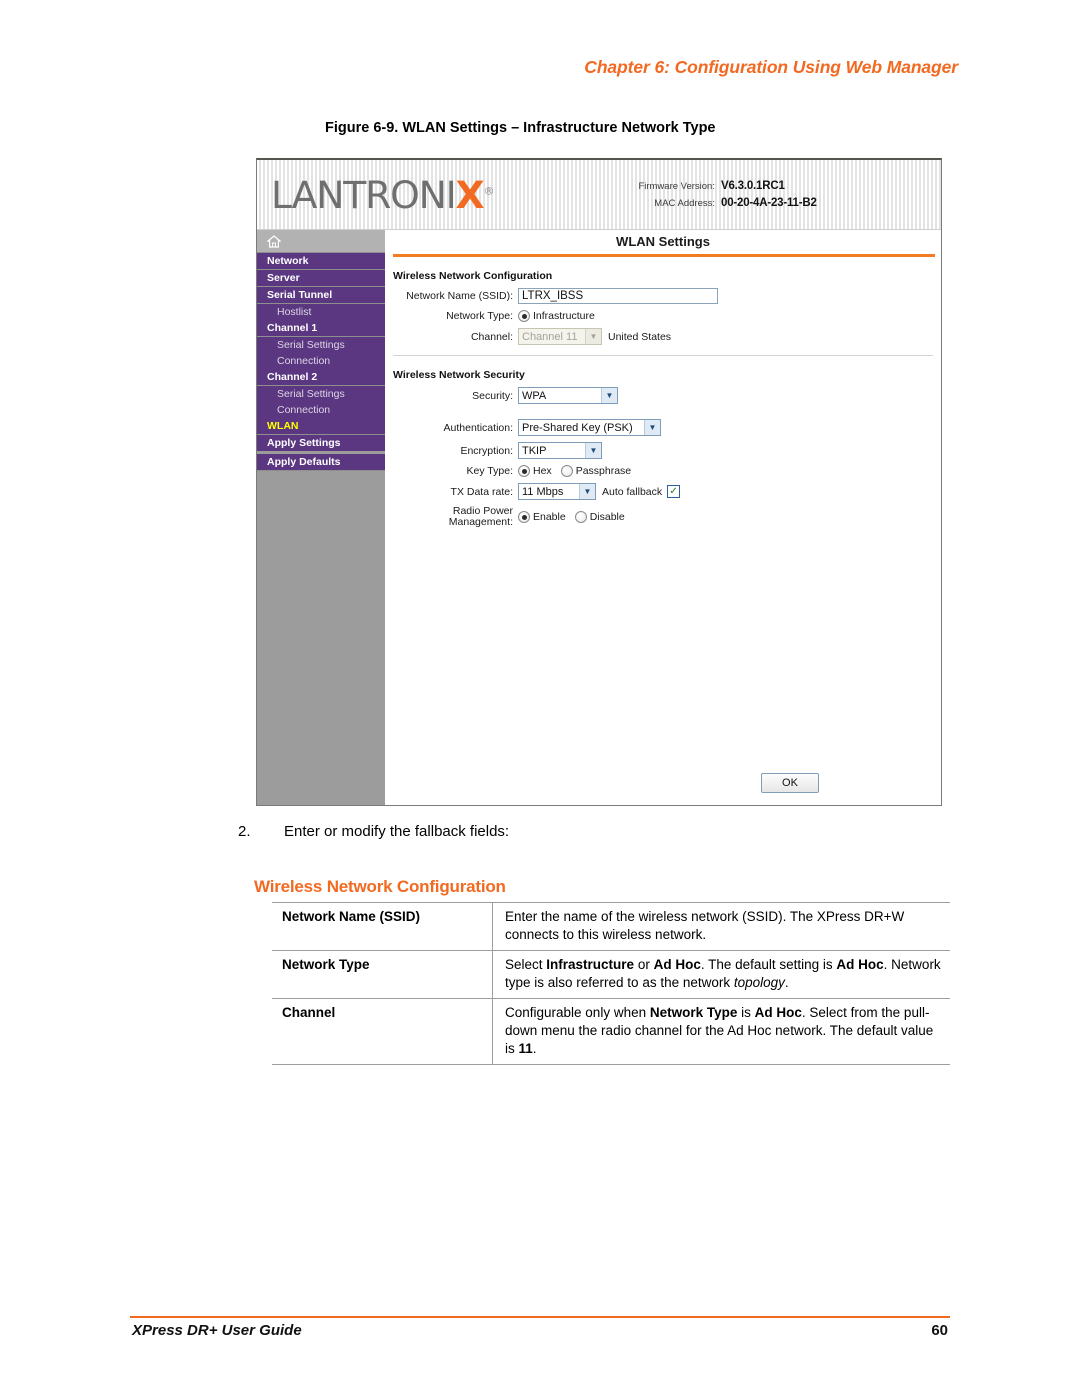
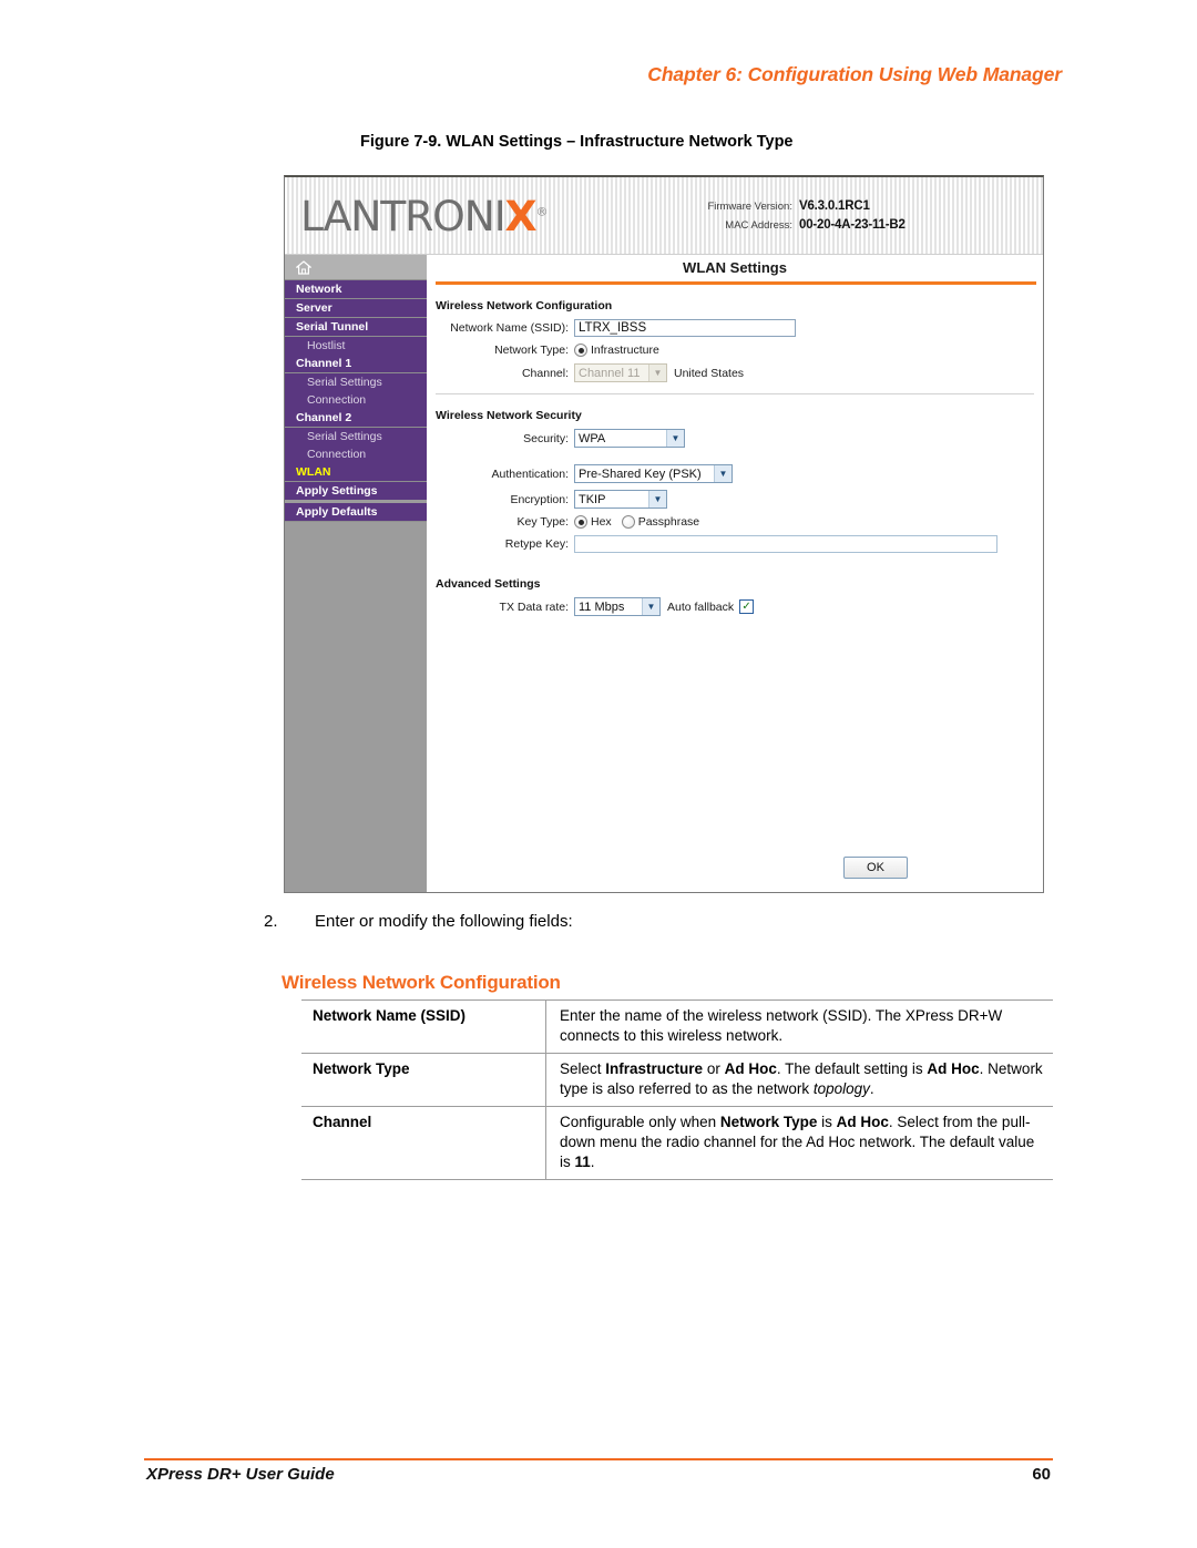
  Chapter 6: Configuration Using Web Manager
- Figure 6-9. WLAN Settings – Infrastructure Network Type
+ Figure 7-9. WLAN Settings – Infrastructure Network Type
  LANTRONIX®
  Firmware Version:
  V6.3.0.1RC1
  MAC Address:
  00-20-4A-23-11-B2
  Network
  Server
  Serial Tunnel
  Hostlist
  Channel 1
  Serial Settings
  Connection
  Channel 2
  Serial Settings
  Connection
  WLAN
  Apply Settings
  Apply Defaults
  WLAN Settings
  Wireless Network Configuration
  Network Name (SSID):
  LTRX_IBSS
  Network Type:
  Infrastructure
  Channel:
  Channel 11
  ▼
  United States
  Wireless Network Security
  Security:
  WPA
  ▼
  Authentication:
  Pre-Shared Key (PSK)
  ▼
  Encryption:
  TKIP
  ▼
  Key Type:
  Hex
  Passphrase
+ Retype Key:
+ Advanced Settings
  TX Data rate:
  11 Mbps
  ▼
  Auto fallback
  ✓
- Radio Power
- Management:
- Enable
- Disable
  OK
  2.
- Enter or modify the fallback fields:
+ Enter or modify the following fields:
  Wireless Network Configuration
  Network Name (SSID)	Enter the name of the wireless network (SSID). The XPress DR+W connects to this wireless network.
  Network Type	Select Infrastructure or Ad Hoc. The default setting is Ad Hoc. Network type is also referred to as the network topology.
  Channel	Configurable only when Network Type is Ad Hoc. Select from the pull-down menu the radio channel for the Ad Hoc network. The default value is 11.
  XPress DR+ User Guide
  60
